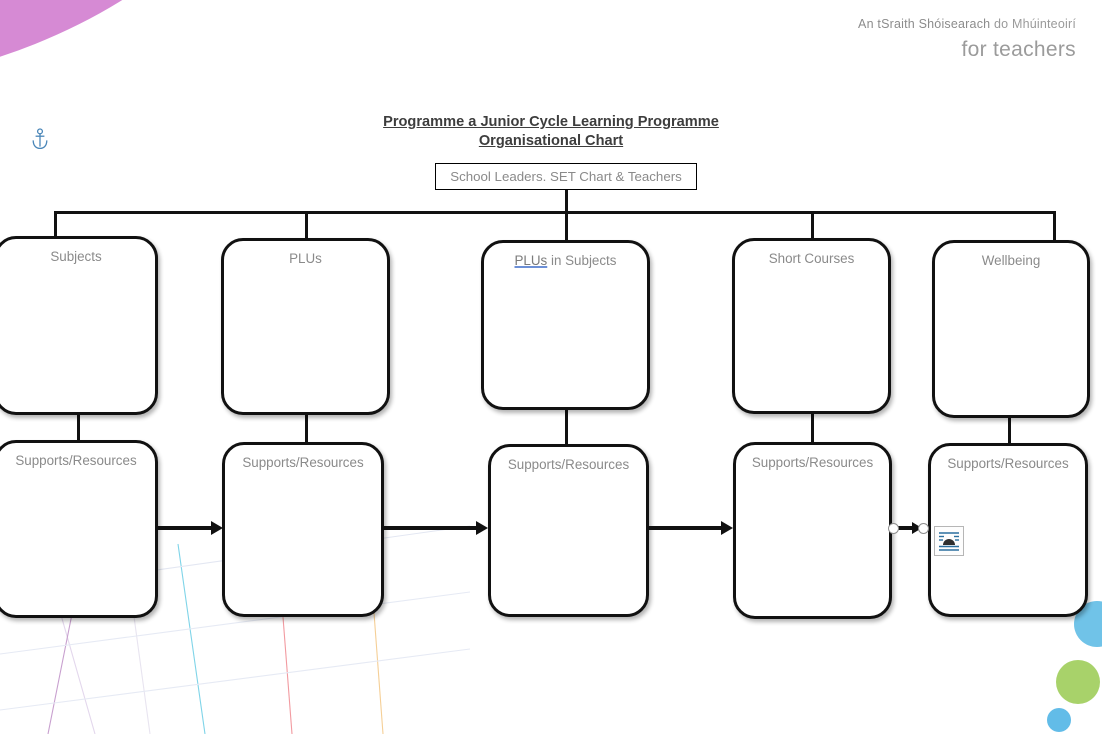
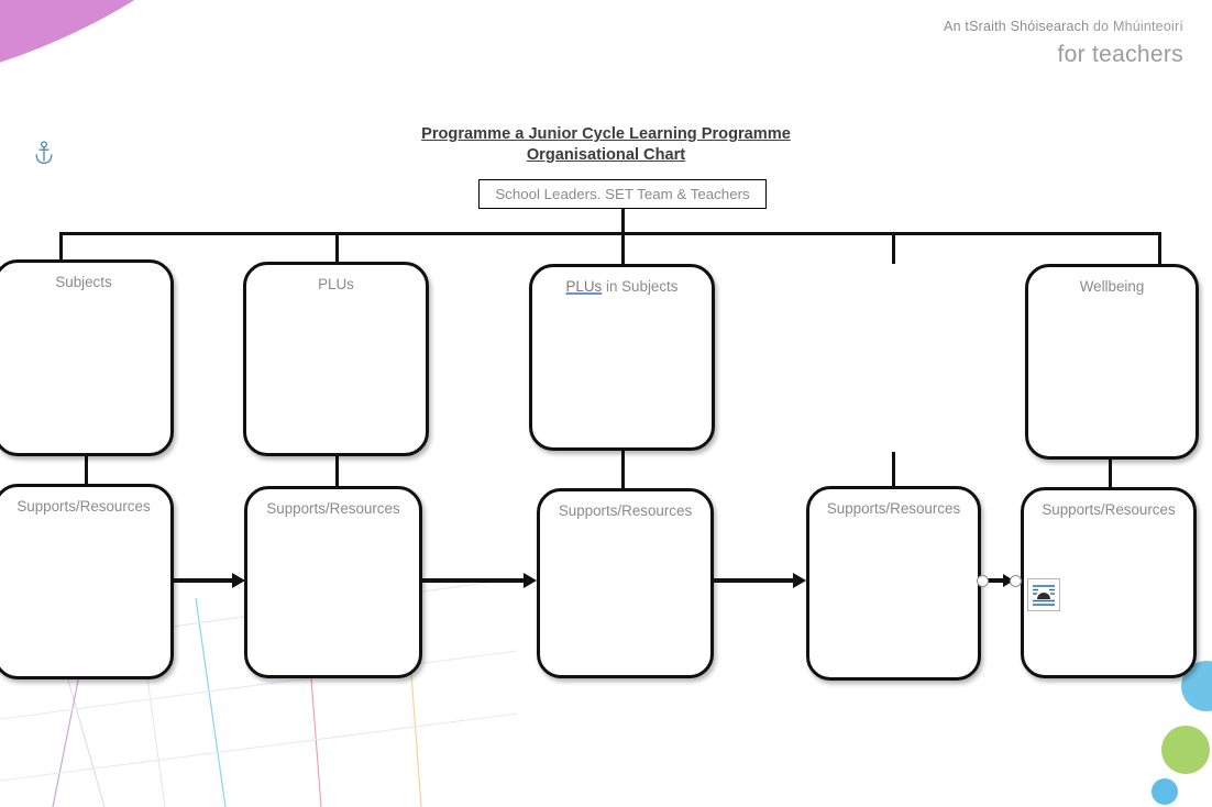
  An tSraith Shóisearach do Mhúinteoirí
  for teachers
  Programme a Junior Cycle Learning Programme
  Organisational Chart
- School Leaders. SET Chart & Teachers
+ School Leaders. SET Team & Teachers
  Subjects
  PLUs
  PLUs in Subjects
- Short Courses
  Wellbeing
  Supports/Resources
  Supports/Resources
  Supports/Resources
  Supports/Resources
  Supports/Resources
